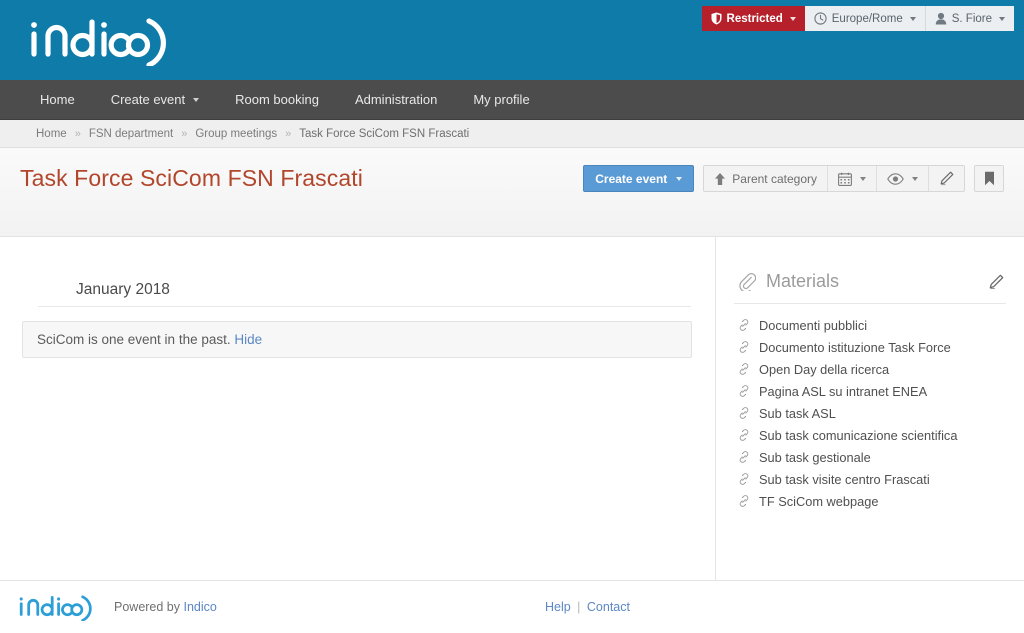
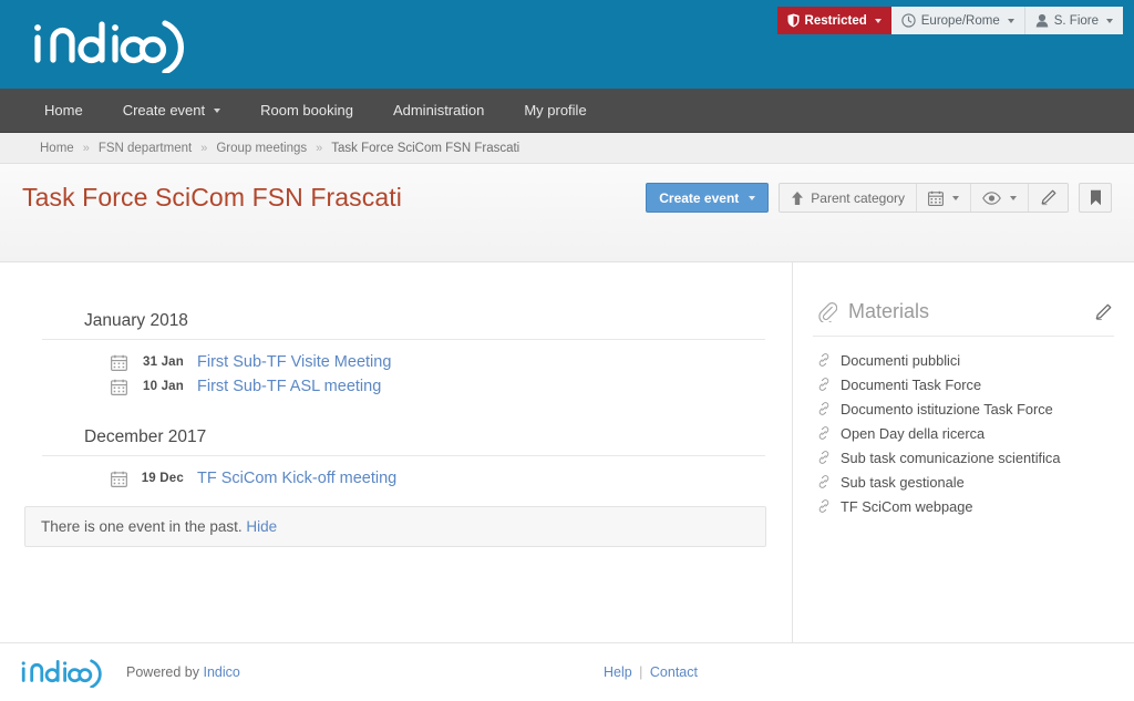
  Restricted
  Europe/Rome
  S. Fiore
  Home
  Create event
  Room booking
  Administration
  My profile
  Home
  »
  FSN department
  »
  Group meetings
  »
  Task Force SciCom FSN Frascati
  Task Force SciCom FSN Frascati
  Create event
  Parent category
  January 2018
+ 31 Jan
+ First Sub-TF Visite Meeting
+ 10 Jan
+ First Sub-TF ASL meeting
+ December 2017
+ 19 Dec
+ TF SciCom Kick-off meeting
- SciCom is one event in the past. Hide
+ There is one event in the past. Hide
  Materials
  Documenti pubblici
+ Documenti Task Force
  Documento istituzione Task Force
  Open Day della ricerca
- Pagina ASL su intranet ENEA
- Sub task ASL
  Sub task comunicazione scientifica
  Sub task gestionale
- Sub task visite centro Frascati
  TF SciCom webpage
  Powered by Indico
  Help | Contact
